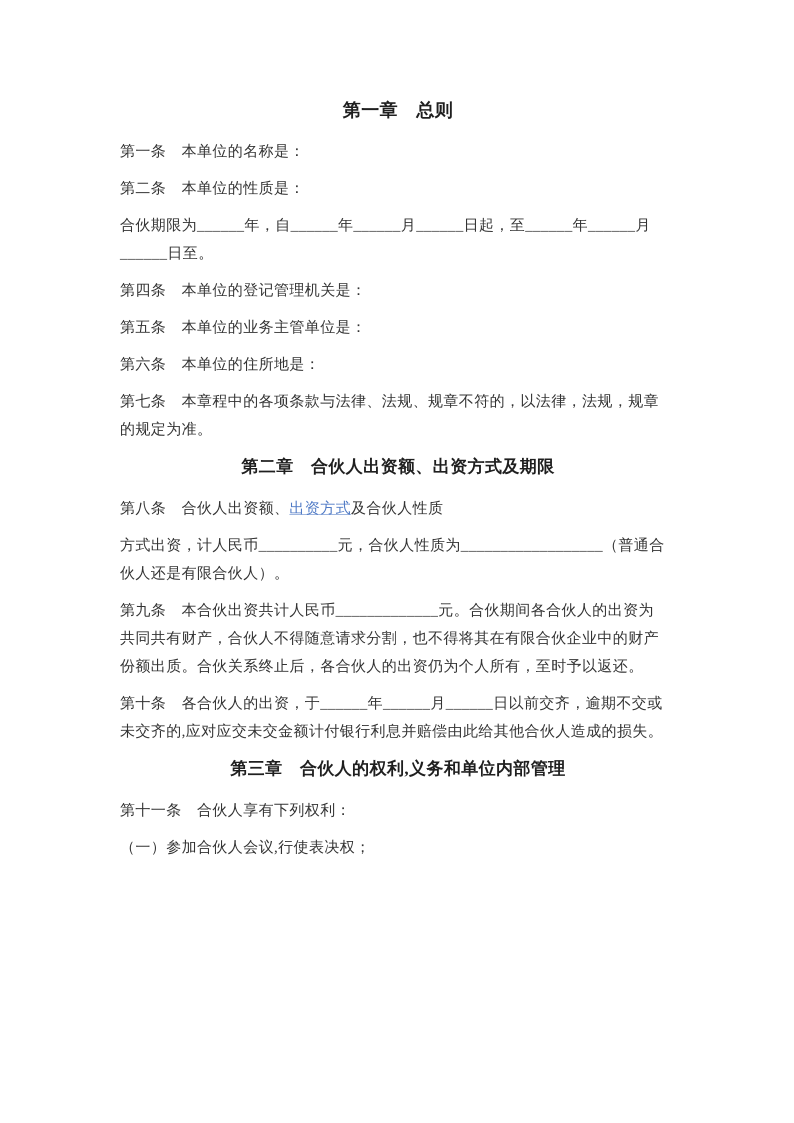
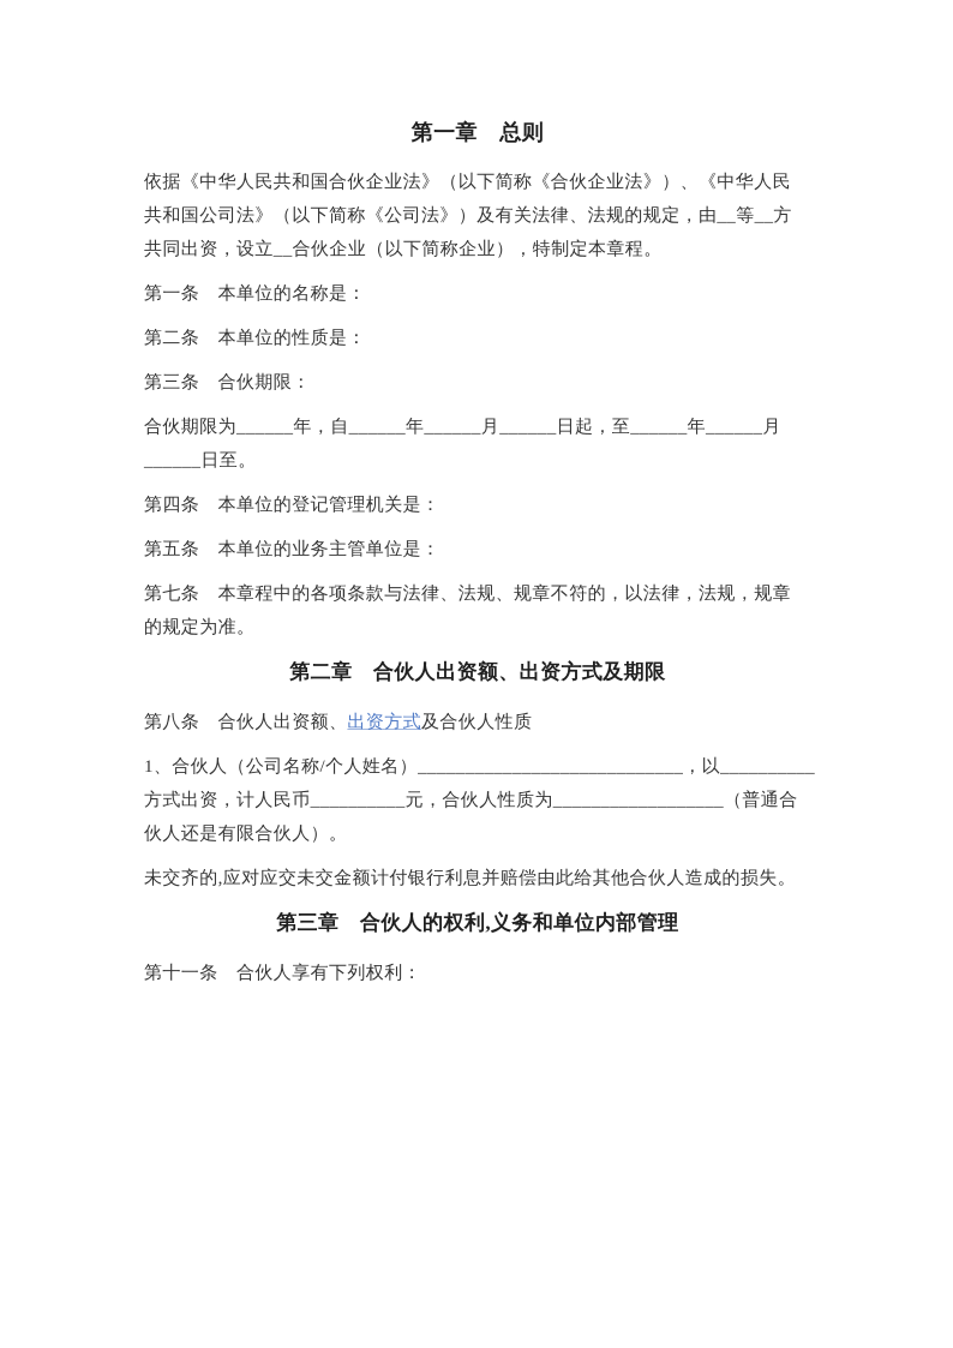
  第一章 总则
+ 依据《中华人民共和国合伙企业法》（以下简称《合伙企业法》）、《中华人民
+ 共和国公司法》（以下简称《公司法》）及有关法律、法规的规定，由__等__方
+ 共同出资，设立__合伙企业（以下简称企业），特制定本章程。
  第一条 本单位的名称是：
  第二条 本单位的性质是：
+ 第三条 合伙期限：
  合伙期限为______年，自______年______月______日起，至______年______月
  ______日至。
  第四条 本单位的登记管理机关是：
  第五条 本单位的业务主管单位是：
- 第六条 本单位的住所地是：
  第七条 本章程中的各项条款与法律、法规、规章不符的，以法律，法规，规章
  的规定为准。
  第二章 合伙人出资额、出资方式及期限
  第八条 合伙人出资额、出资方式及合伙人性质
+ 1、合伙人（公司名称/个人姓名）____________________________，以__________
  方式出资，计人民币__________元，合伙人性质为__________________（普通合
  伙人还是有限合伙人）。
- 第九条 本合伙出资共计人民币_____________元。合伙期间各合伙人的出资为
- 共同共有财产，合伙人不得随意请求分割，也不得将其在有限合伙企业中的财产
- 份额出质。合伙关系终止后，各合伙人的出资仍为个人所有，至时予以返还。
- 第十条 各合伙人的出资，于______年______月______日以前交齐，逾期不交或
  未交齐的,应对应交未交金额计付银行利息并赔偿由此给其他合伙人造成的损失。
  第三章 合伙人的权利,义务和单位内部管理
  第十一条 合伙人享有下列权利：
- （一）参加合伙人会议,行使表决权；
